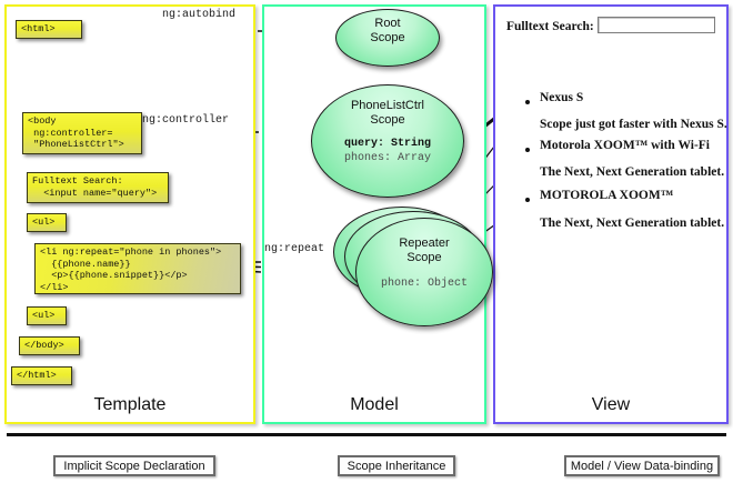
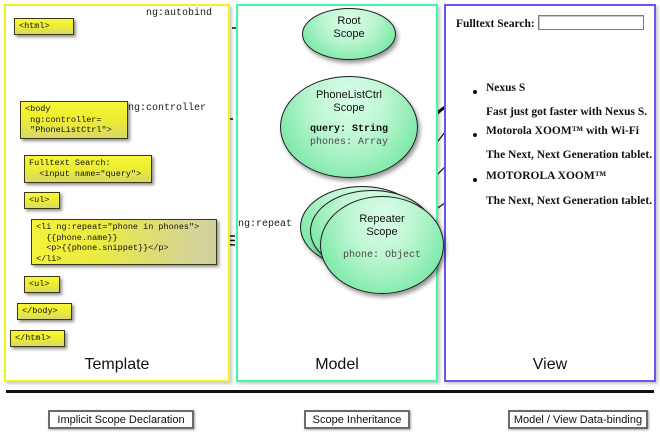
  Template
  Model
  View
  <html>
  <body
  ng:controller=
  "PhoneListCtrl">
  Fulltext Search:
  <input name="query">
  <ul>
  <li ng:repeat="phone in phones">
  {{phone.name}}
  <p>{{phone.snippet}}</p>
  </li>
  <ul>
  </body>
  </html>
  ng:autobind
  ng:controller
  ng:repeat
  Root
  Scope
  PhoneListCtrl
  Scope
  query: String
  phones: Array
  Repeater
  Scope
  phone: Object
  Fulltext Search:
  Nexus S
- Scope just got faster with Nexus S.
+ Fast just got faster with Nexus S.
  Motorola XOOM™ with Wi-Fi
  The Next, Next Generation tablet.
  MOTOROLA XOOM™
  The Next, Next Generation tablet.
  Implicit Scope Declaration
  Scope Inheritance
  Model / View Data-binding
